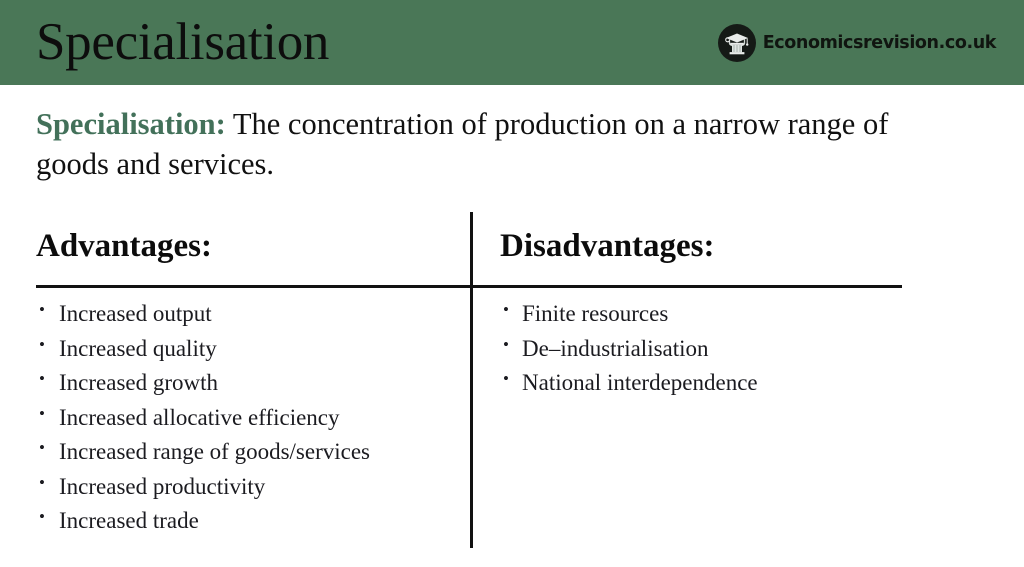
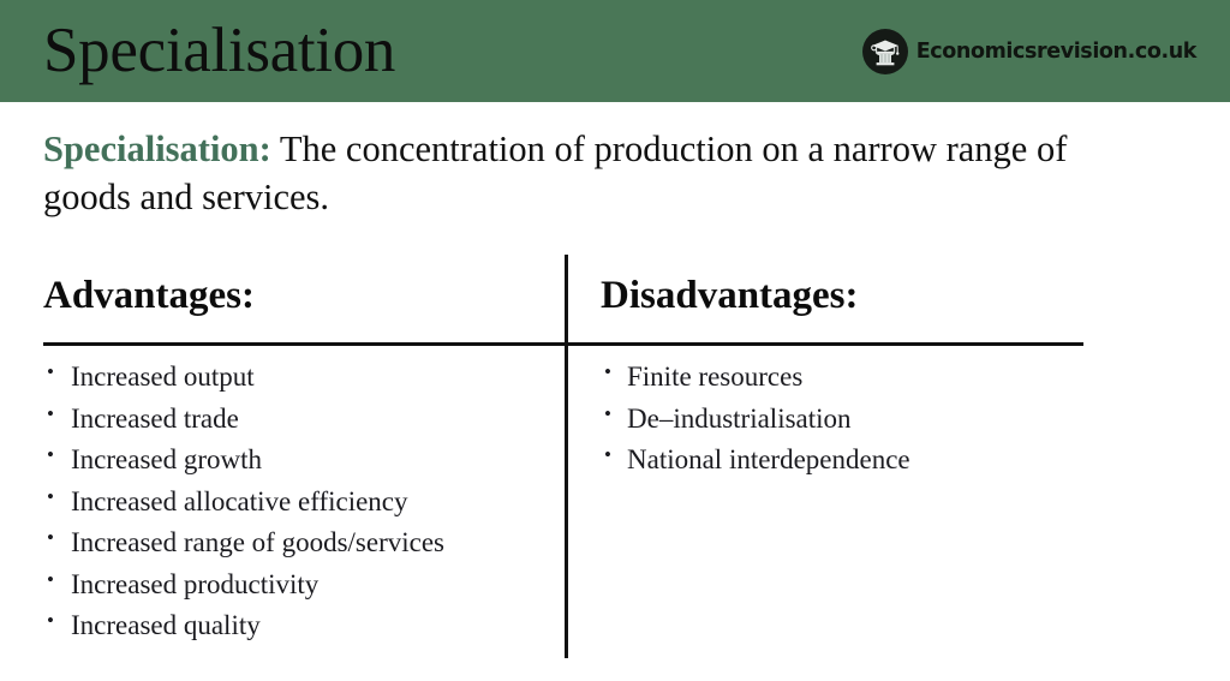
  Specialisation
  Economicsrevision.co.uk
  Specialisation: The concentration of production on a narrow range of goods and services.
  Advantages:
  Increased output
- Increased quality
+ Increased trade
  Increased growth
  Increased allocative efficiency
  Increased range of goods/services
  Increased productivity
- Increased trade
+ Increased quality
  Disadvantages:
  Finite resources
  De–industrialisation
  National interdependence
